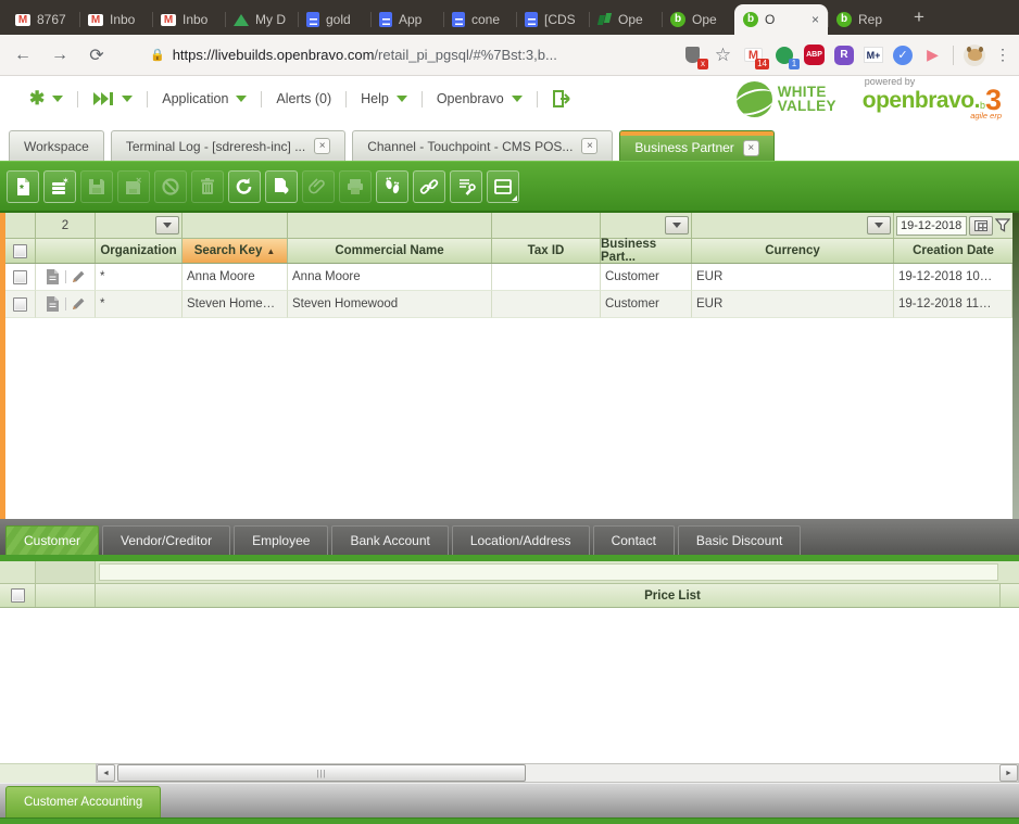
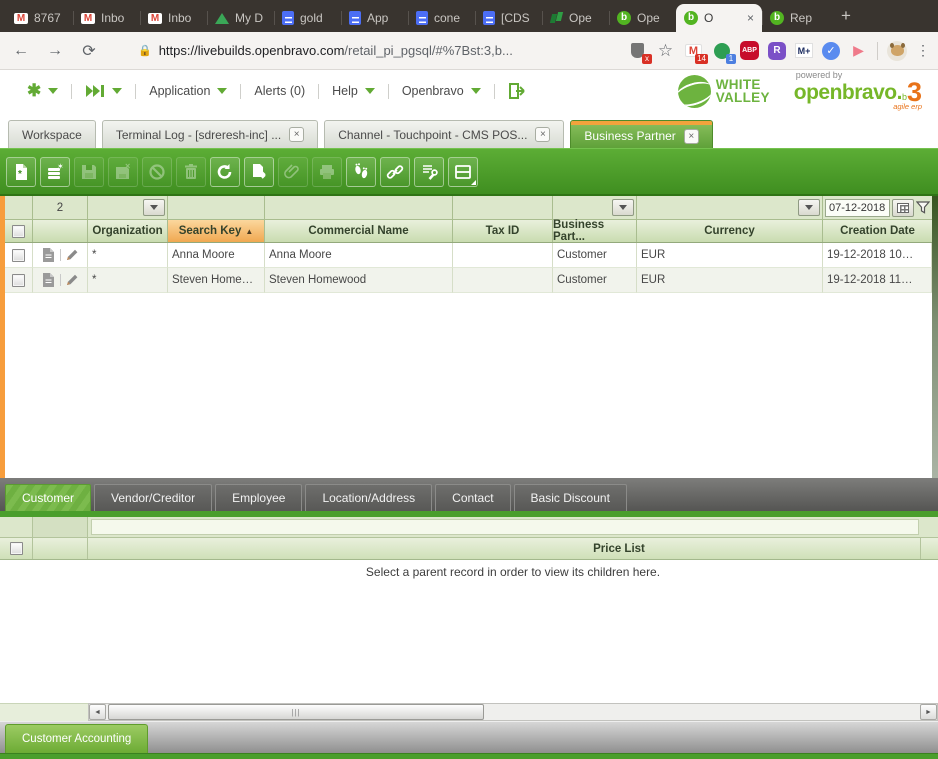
  M
  8767
  M
  Inbo
  M
  Inbo
  My D
  gold
  App
  cone
  [CDS
  Ope
  b
  Ope
  b
  O
  ×
  b
  Rep
  +
  ←
  →
  ⟳
  🔒
  https://livebuilds.openbravo.com/retail_pi_pgsql/#%7Bst:3,b...
  x
  ☆
  M
  14
  1
  R
  M+
  ✓
  ▶
  ⋮
  ✱
  Application
  Alerts (0)
  Help
  Openbravo
  WHITE
  VALLEY
  powered by
  openbravo.
  b
  3
  agile erp
  Workspace
  Terminal Log - [sdreresh-inc] ...
  ×
  Channel - Touchpoint - CMS POS...
  ×
  Business Partner
  ×
  *
  ✶
  ×
  2
- 19-12-2018
+ 07-12-2018
  Organization
  Search Key
  ▲
  Commercial Name
  Tax ID
  Business Part...
  Currency
  Creation Date
  *
  Anna Moore
  Anna Moore
  Customer
  EUR
  19-12-2018 10…
  *
  Steven Home…
  Steven Homewood
  Customer
  EUR
  19-12-2018 11…
  Customer
  Vendor/Creditor
  Employee
- Bank Account
  Location/Address
  Contact
  Basic Discount
  Price List
+ Select a parent record in order to view its children here.
  |||
  Customer Accounting
